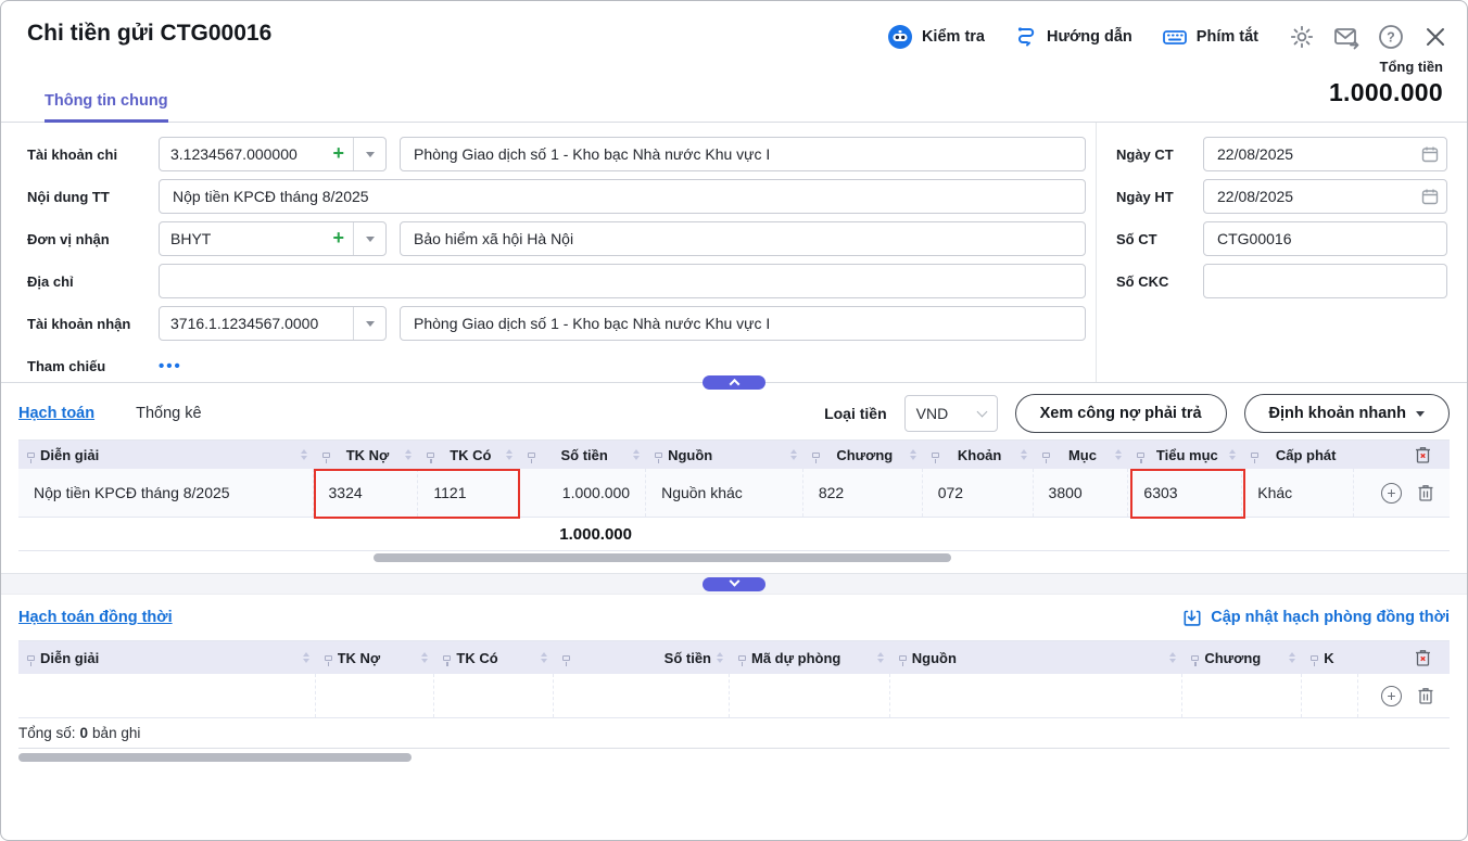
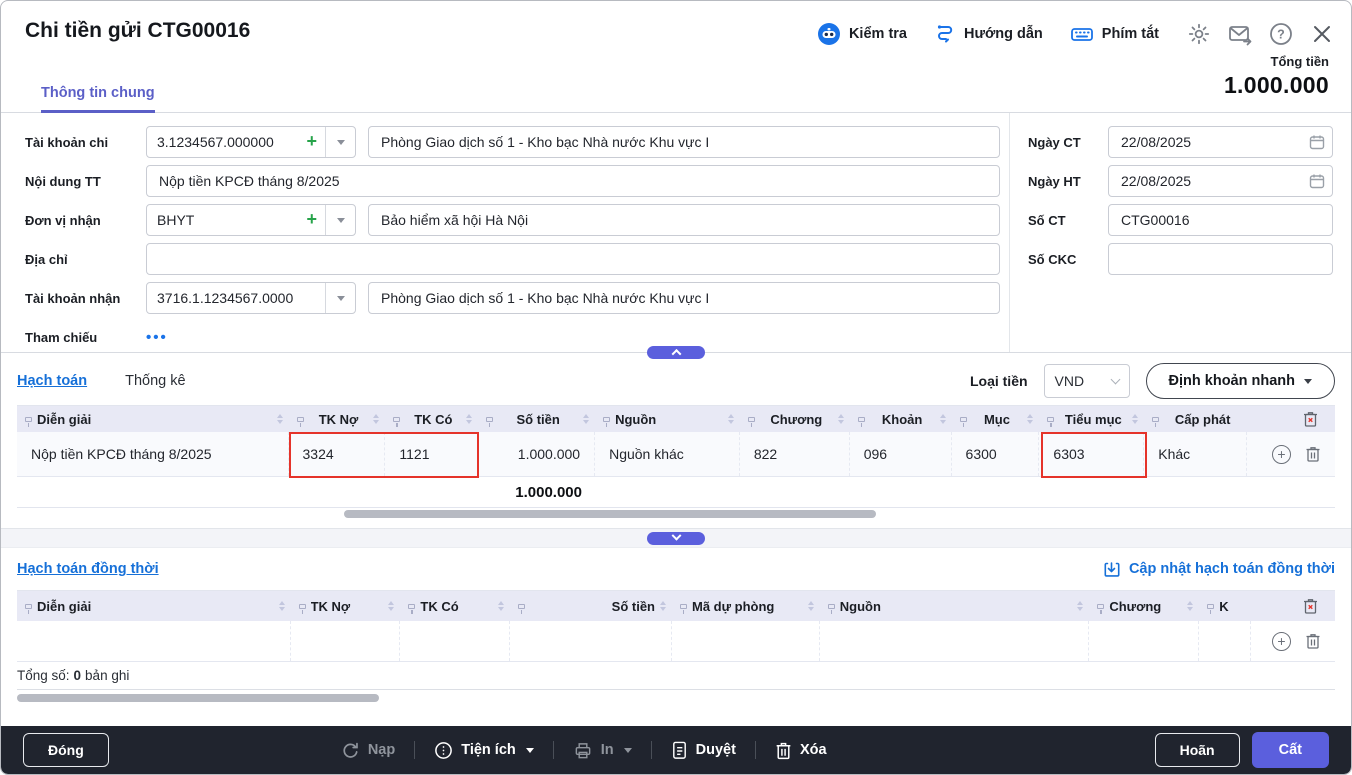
  Chi tiền gửi CTG00016
  Kiểm tra
  Hướng dẫn
  Phím tắt
  ?
  Tổng tiền
  1.000.000
  Thông tin chung
  Tài khoản chi
  3.1234567.000000
  +
  Phòng Giao dịch số 1 - Kho bạc Nhà nước Khu vực I
  Nội dung TT
  Nộp tiền KPCĐ tháng 8/2025
  Đơn vị nhận
  BHYT
  +
  Bảo hiểm xã hội Hà Nội
  Địa chỉ
  Tài khoản nhận
  3716.1.1234567.0000
  Phòng Giao dịch số 1 - Kho bạc Nhà nước Khu vực I
  Tham chiếu
  •••
  Ngày CT
  22/08/2025
  Ngày HT
  22/08/2025
  Số CT
  CTG00016
  Số CKC
  Hạch toán
  Thống kê
  Loại tiền
  VND
- Xem công nợ phải trả
  Định khoản nhanh
  Diễn giải
  TK Nợ
  TK Có
  Số tiền
  Nguồn
  Chương
  Khoản
  Mục
  Tiểu mục
  Cấp phát
  Nộp tiền KPCĐ tháng 8/2025
  3324
  1121
  1.000.000
  Nguồn khác
  822
- 072
+ 096
- 3800
+ 6300
  6303
  Khác
  +
  1.000.000
  Hạch toán đồng thời
- Cập nhật hạch phòng đồng thời
+ Cập nhật hạch toán đồng thời
  Diễn giải
  TK Nợ
  TK Có
  Số tiền
  Mã dự phòng
  Nguồn
  Chương
  K
  +
  Tổng số:
  0
  bản ghi
+ Đóng
+ Nạp
+ Tiện ích
+ In
+ Duyệt
+ Xóa
+ Hoãn
+ Cất
